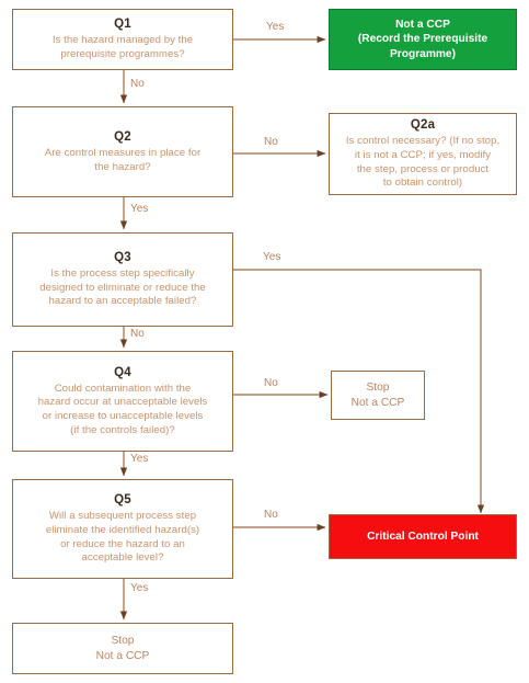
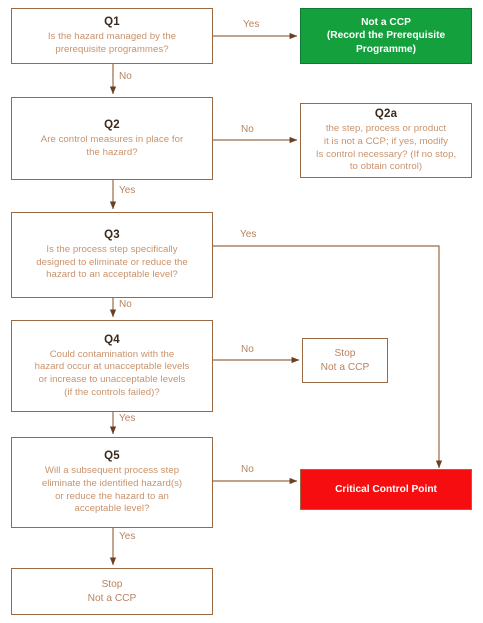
  Q1
  Is the hazard managed by the
  prerequisite programmes?
  Not a CCP
  (Record the Prerequisite
  Programme)
  Q2
  Are control measures in place for
  the hazard?
  Q2a
- Is control necessary? (If no stop,
+ the step, process or product
  it is not a CCP; if yes, modify
- the step, process or product
+ Is control necessary? (If no stop,
  to obtain control)
  Q3
  Is the process step specifically
  designed to eliminate or reduce the
- hazard to an acceptable failed?
+ hazard to an acceptable level?
  Q4
  Could contamination with the
  hazard occur at unacceptable levels
  or increase to unacceptable levels
  (if the controls failed)?
  Stop
  Not a CCP
  Q5
  Will a subsequent process step
  eliminate the identified hazard(s)
  or reduce the hazard to an
  acceptable level?
  Critical Control Point
  Stop
  Not a CCP
  Yes
  No
  No
  Yes
  Yes
  No
  No
  Yes
  No
  Yes
